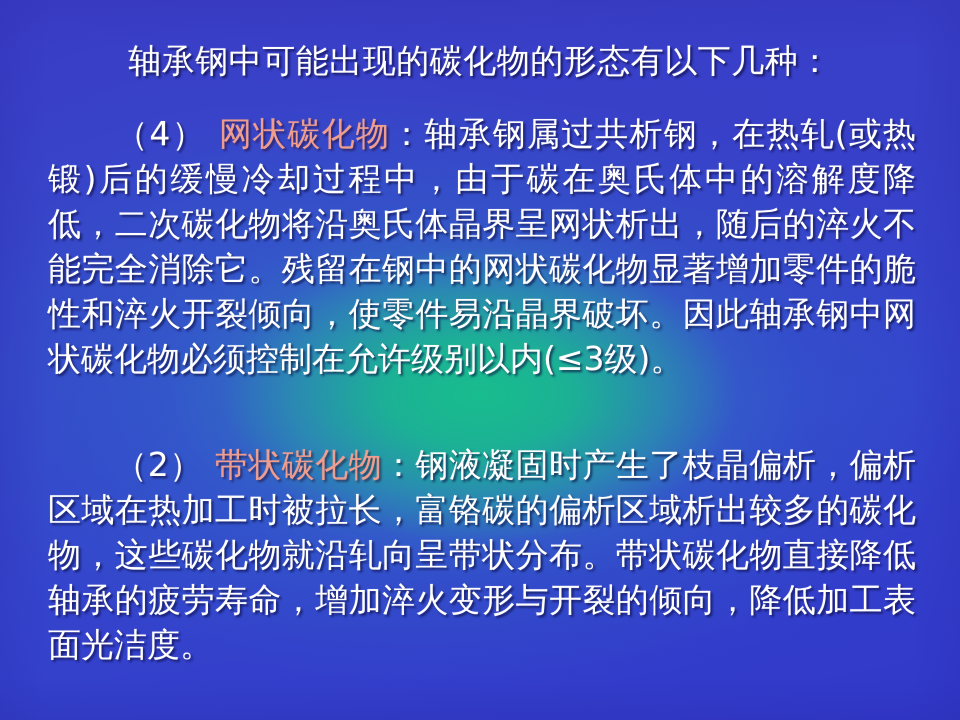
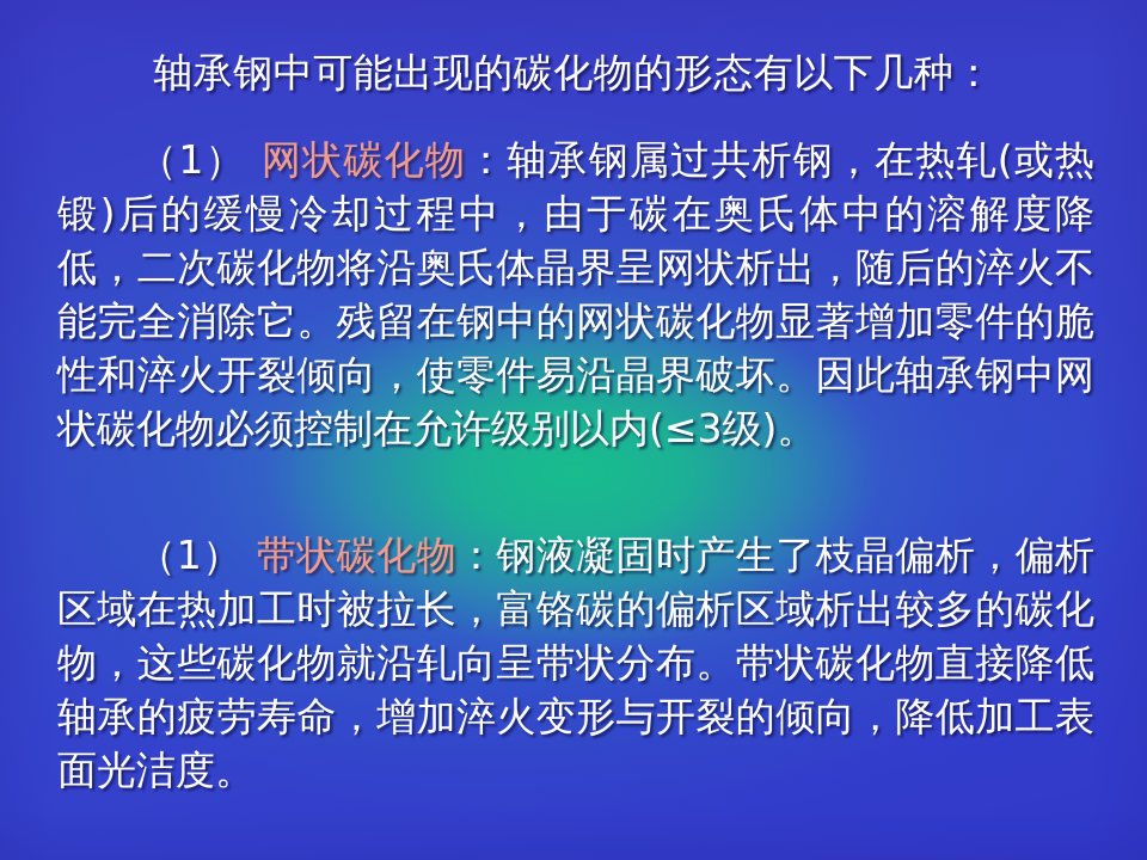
  轴承钢中可能出现的碳化物的形态有以下几种：
- （4） 网状碳化物：轴承钢属过共析钢，在热轧(或热锻)后的缓慢冷却过程中，由于碳在奥氏体中的溶解度降低，二次碳化物将沿奥氏体晶界呈网状析出，随后的淬火不能完全消除它。残留在钢中的网状碳化物显著增加零件的脆性和淬火开裂倾向，使零件易沿晶界破坏。因此轴承钢中网状碳化物必须控制在允许级别以内(≤3级)。
+ （1） 网状碳化物：轴承钢属过共析钢，在热轧(或热锻)后的缓慢冷却过程中，由于碳在奥氏体中的溶解度降低，二次碳化物将沿奥氏体晶界呈网状析出，随后的淬火不能完全消除它。残留在钢中的网状碳化物显著增加零件的脆性和淬火开裂倾向，使零件易沿晶界破坏。因此轴承钢中网状碳化物必须控制在允许级别以内(≤3级)。
- （2） 带状碳化物：钢液凝固时产生了枝晶偏析，偏析区域在热加工时被拉长，富铬碳的偏析区域析出较多的碳化物，这些碳化物就沿轧向呈带状分布。带状碳化物直接降低轴承的疲劳寿命，增加淬火变形与开裂的倾向，降低加工表面光洁度。
+ （1） 带状碳化物：钢液凝固时产生了枝晶偏析，偏析区域在热加工时被拉长，富铬碳的偏析区域析出较多的碳化物，这些碳化物就沿轧向呈带状分布。带状碳化物直接降低轴承的疲劳寿命，增加淬火变形与开裂的倾向，降低加工表面光洁度。
